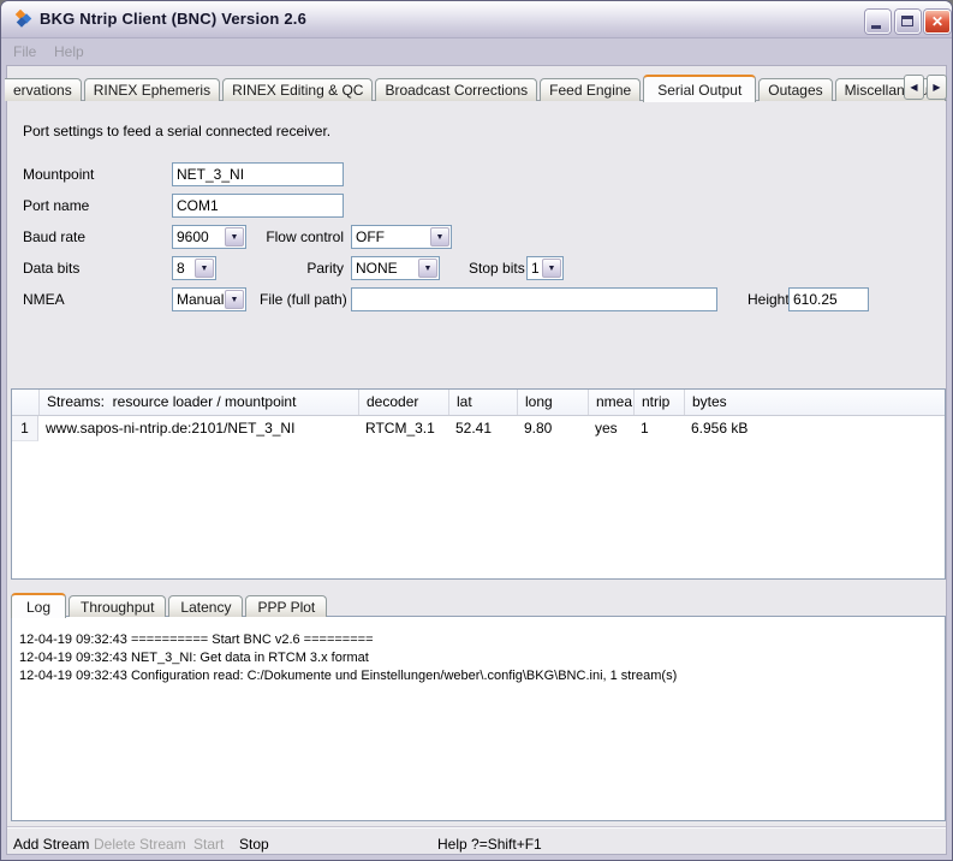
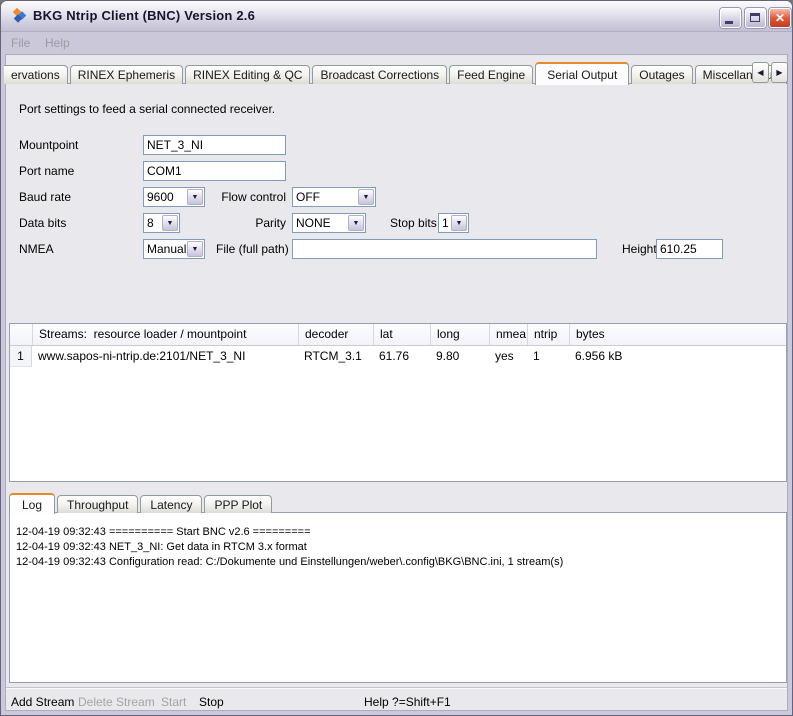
  BKG Ntrip Client (BNC) Version 2.6
  ✕
  File
  Help
  ervations
  RINEX Ephemeris
  RINEX Editing & QC
  Broadcast Corrections
  Feed Engine
  Serial Output
  Outages
  Miscellanu
  ◀
  ▶
  Port settings to feed a serial connected receiver.
  Mountpoint
  NET_3_NI
  Port name
  COM1
  Baud rate
  9600
  Flow control
  OFF
  Data bits
  8
  Parity
  NONE
  Stop bits
  1
  NMEA
  Manual
  File (full path)
  Heigh
  610.25
  Streams: resource loader / mountpoint
  decoder
  lat
  long
  nmea
  ntrip
  bytes
  1
  www.sapos-ni-ntrip.de:2101/NET_3_NI
  RTCM_3.1
- 52.41
+ 61.76
  9.80
  yes
  1
  6.956 kB
  Log
  Throughput
  Latency
  PPP Plot
  12-04-19 09:32:43 ========== Start BNC v2.6 =========
  12-04-19 09:32:43 NET_3_NI: Get data in RTCM 3.x format
  12-04-19 09:32:43 Configuration read: C:/Dokumente und Einstellungen/weber\.config\BKG\BNC.ini, 1 stream(s)
  Add Stream
  Delete Stream
  Start
  Stop
  Help ?=Shift+F1
